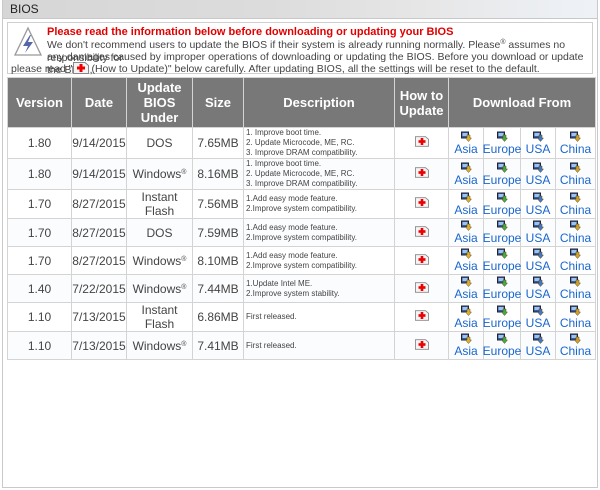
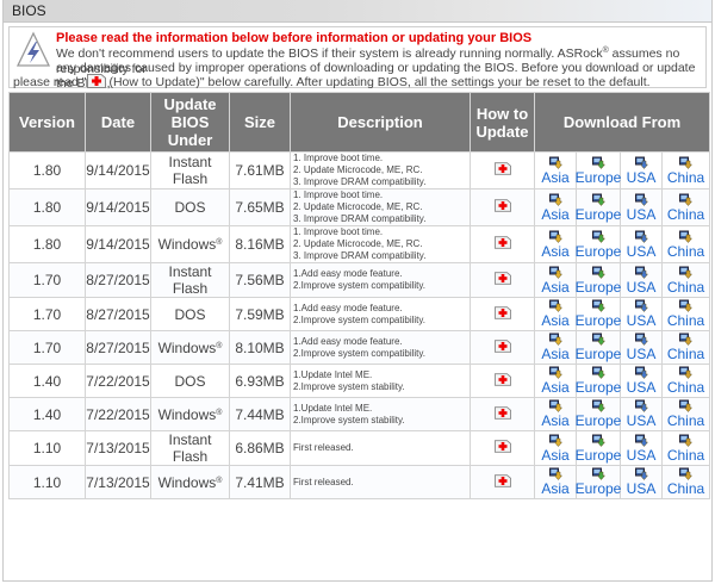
  BIOS
- Please read the information below before downloading or updating your BIOS
+ Please read the information below before information or updating your BIOS
- We don't recommend users to update the BIOS if their system is already running normally. Please assumes no responsibility for
+ We don't recommend users to update the BIOS if their system is already running normally. ASRock assumes no responsibility for
  any damages caused by improper operations of downloading or updating the BIOS. Before you download or update the B,
- please read " (How to Update)" below carefully. After updating BIOS, all the settings will be reset to the default.
+ please read " (How to Update)" below carefully. After updating BIOS, all the settings your be reset to the default.
  Version	Date	UpdateBIOSUnder	Size	Description	How toUpdate	Download From
+ 1.80	9/14/2015	Instant Flash	7.61MB	1. Improve boot time.2. Update Microcode, ME, RC.3. Improve DRAM compatibility.		Asia	Europe	USA	China
  1.80	9/14/2015	DOS	7.65MB	1. Improve boot time.2. Update Microcode, ME, RC.3. Improve DRAM compatibility.		Asia	Europe	USA	China
  1.80	9/14/2015	Windows	8.16MB	1. Improve boot time.2. Update Microcode, ME, RC.3. Improve DRAM compatibility.		Asia	Europe	USA	China
  1.70	8/27/2015	Instant Flash	7.56MB	1.Add easy mode feature.2.Improve system compatibility.		Asia	Europe	USA	China
  1.70	8/27/2015	DOS	7.59MB	1.Add easy mode feature.2.Improve system compatibility.		Asia	Europe	USA	China
  1.70	8/27/2015	Windows	8.10MB	1.Add easy mode feature.2.Improve system compatibility.		Asia	Europe	USA	China
+ 1.40	7/22/2015	DOS	6.93MB	1.Update Intel ME.2.Improve system stability.		Asia	Europe	USA	China
  1.40	7/22/2015	Windows	7.44MB	1.Update Intel ME.2.Improve system stability.		Asia	Europe	USA	China
  1.10	7/13/2015	Instant Flash	6.86MB	First released.		Asia	Europe	USA	China
  1.10	7/13/2015	Windows	7.41MB	First released.		Asia	Europe	USA	China
